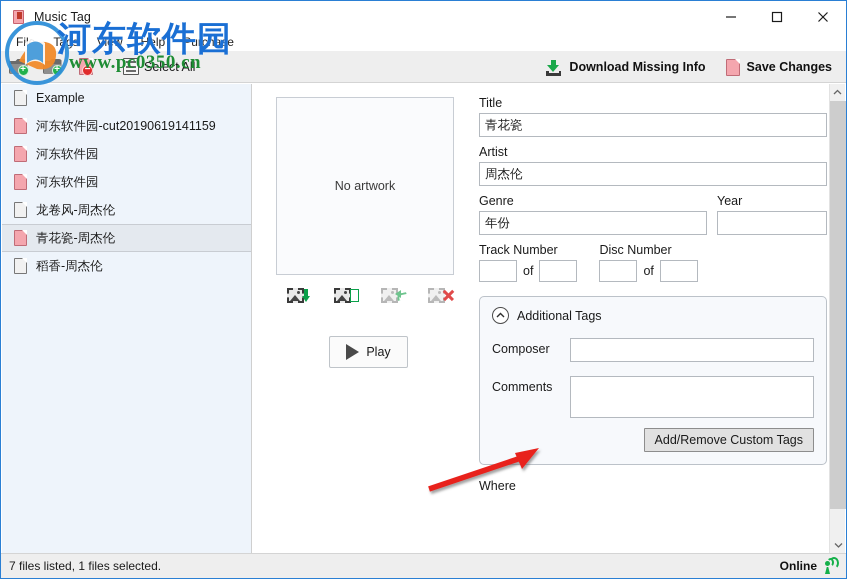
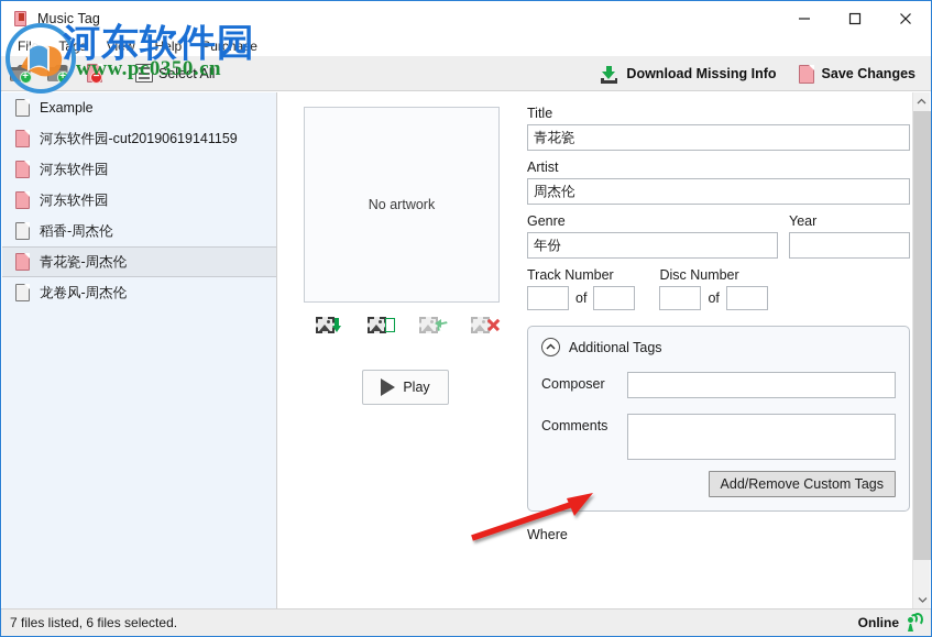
  Music Tag
  Tags
  View
  Help
  Purchase
  +
  +
  −
  Select All
  Download Missing Info
  Save Changes
  Example
  河东软件园-cut20190619141159
  河东软件园
  河东软件园
- 龙卷风-周杰伦
+ 稻香-周杰伦
  青花瓷-周杰伦
- 稻香-周杰伦
+ 龙卷风-周杰伦
  No artwork
  Play
  Title
  青花瓷
  Artist
  周杰伦
  Genre
  年份
  Year
  Track Number
  of
  Disc Number
  of
  Additional Tags
  Composer
  Comments
  Add/Remove Custom Tags
  Where
- 7 files listed, 1 files selected.
+ 7 files listed, 6 files selected.
  Online
  河东软件园
  www.pc0350.cn
